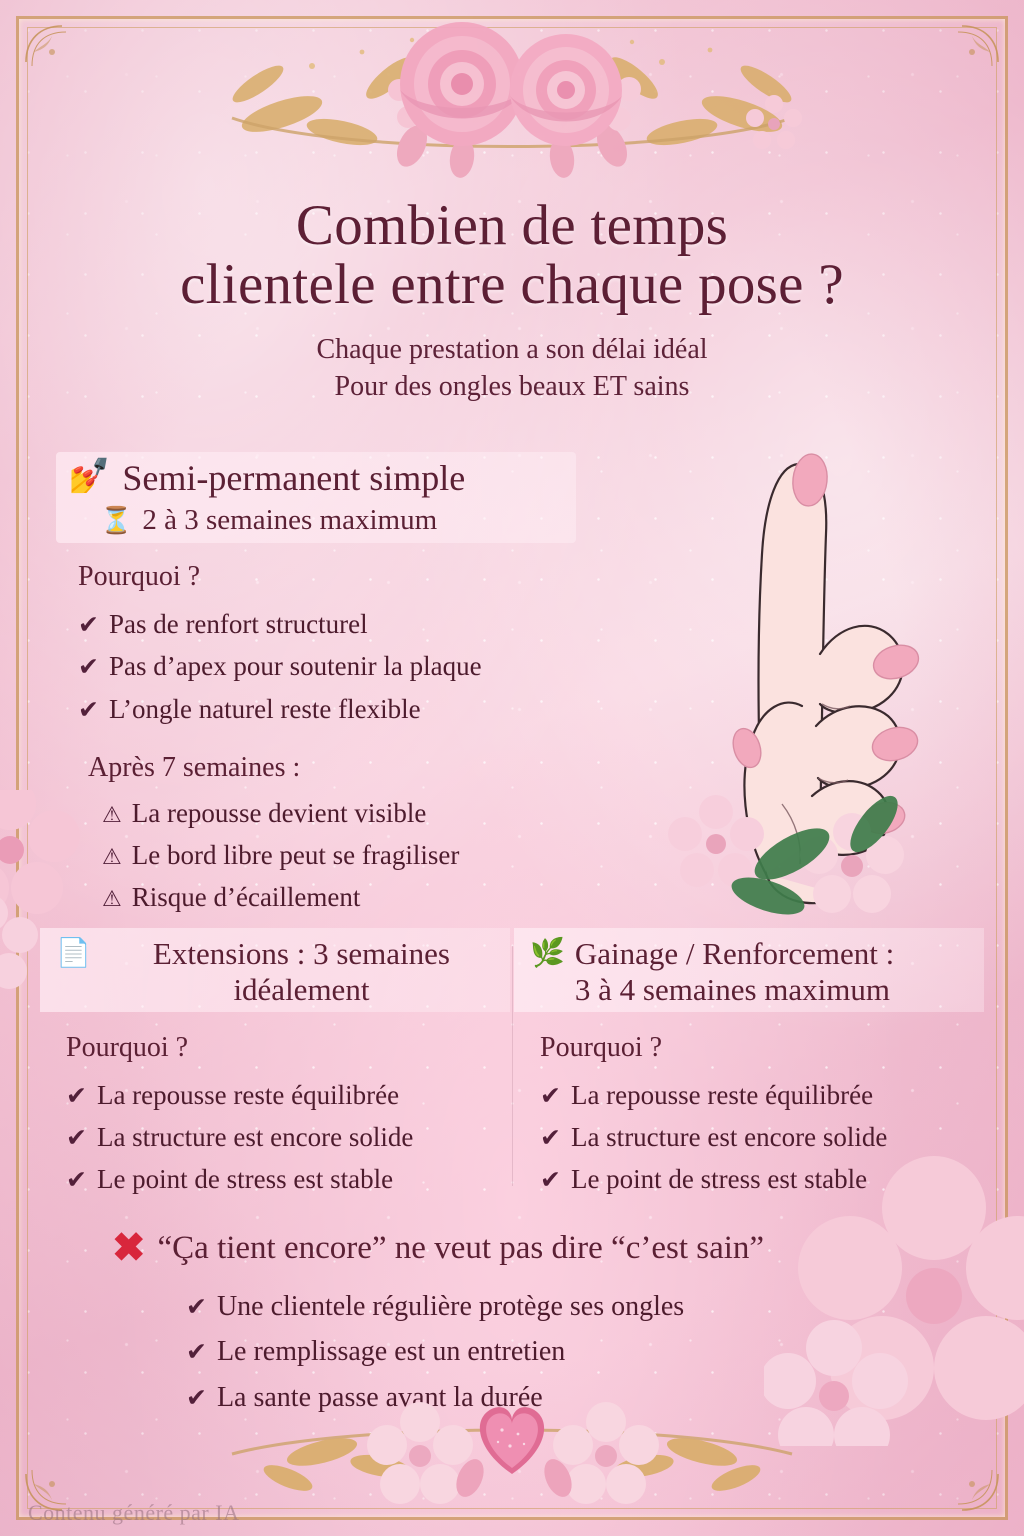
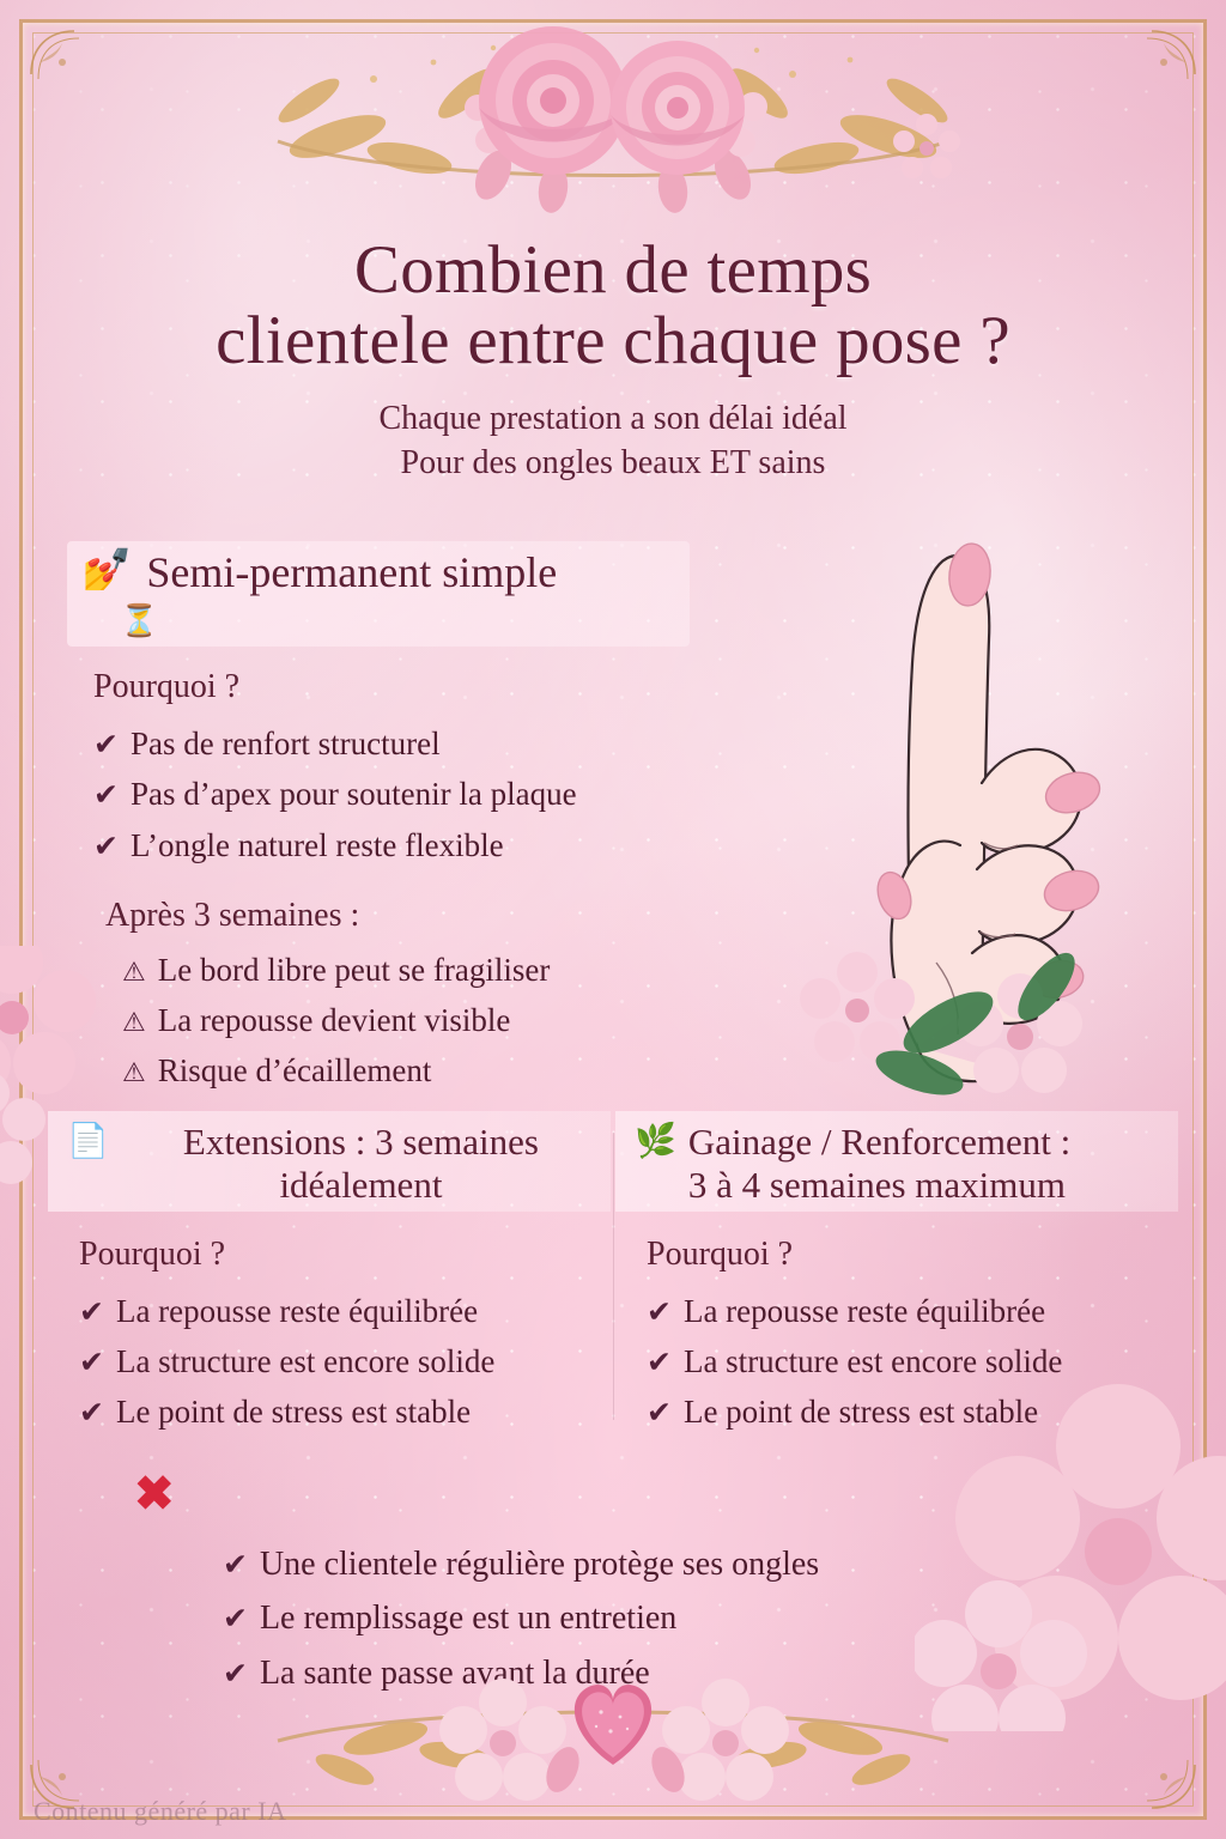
  Combien de temps
  clientele entre chaque pose ?
  Chaque prestation a son délai idéal
  Pour des ongles beaux ET sains
  💅
  Semi-permanent simple
  ⏳
- 2 à 3 semaines maximum
  Pourquoi ?
  ✔
  Pas de renfort structurel
  ✔
  Pas d’apex pour soutenir la plaque
  ✔
  L’ongle naturel reste flexible
- Après 7 semaines :
+ Après 3 semaines :
  ⚠
- La repousse devient visible
+ Le bord libre peut se fragiliser
  ⚠
- Le bord libre peut se fragiliser
+ La repousse devient visible
  ⚠
  Risque d’écaillement
  📄
  Extensions : 3 semaines
  idéalement
  Pourquoi ?
  ✔
  La repousse reste équilibrée
  ✔
  La structure est encore solide
  ✔
  Le point de stress est stable
  🌿
  Gainage / Renforcement :
  3 à 4 semaines maximum
  Pourquoi ?
  ✔
  La repousse reste équilibrée
  ✔
  La structure est encore solide
  ✔
  Le point de stress est stable
  ✖
- “Ça tient encore” ne veut pas dire “c’est sain”
  ✔
  Une clientele régulière protège ses ongles
  ✔
  Le remplissage est un entretien
  ✔
  La sante passe avant la durée
  Contenu généré par IA
